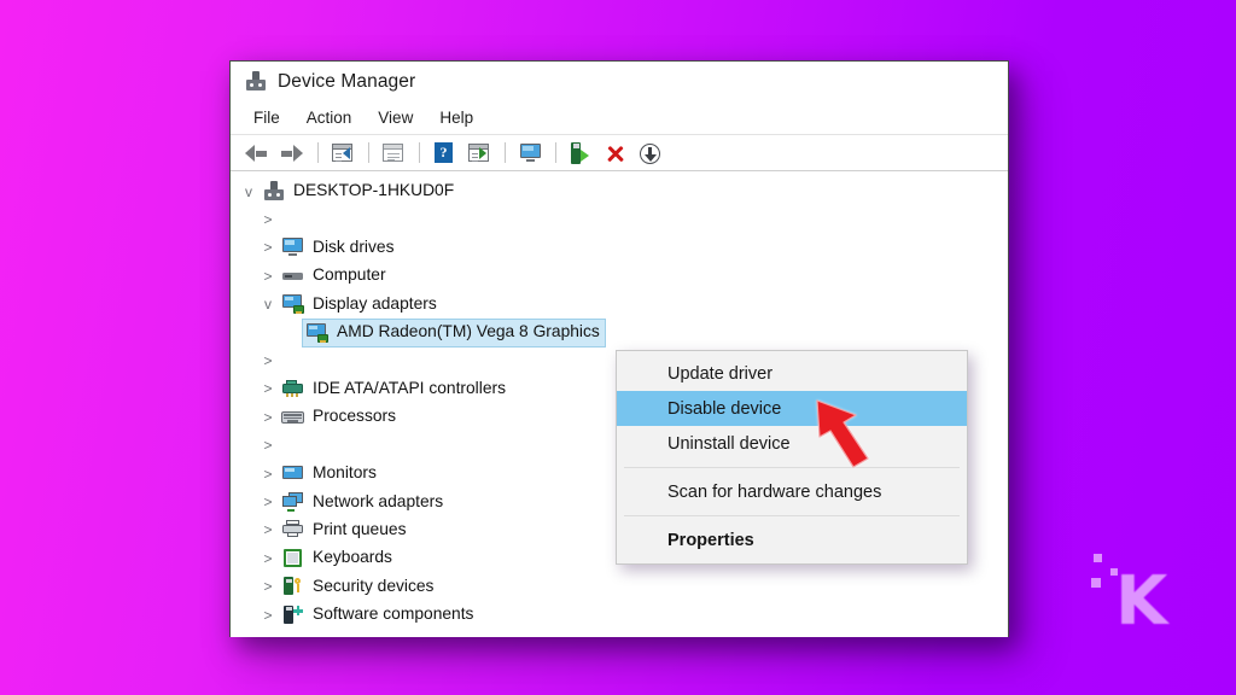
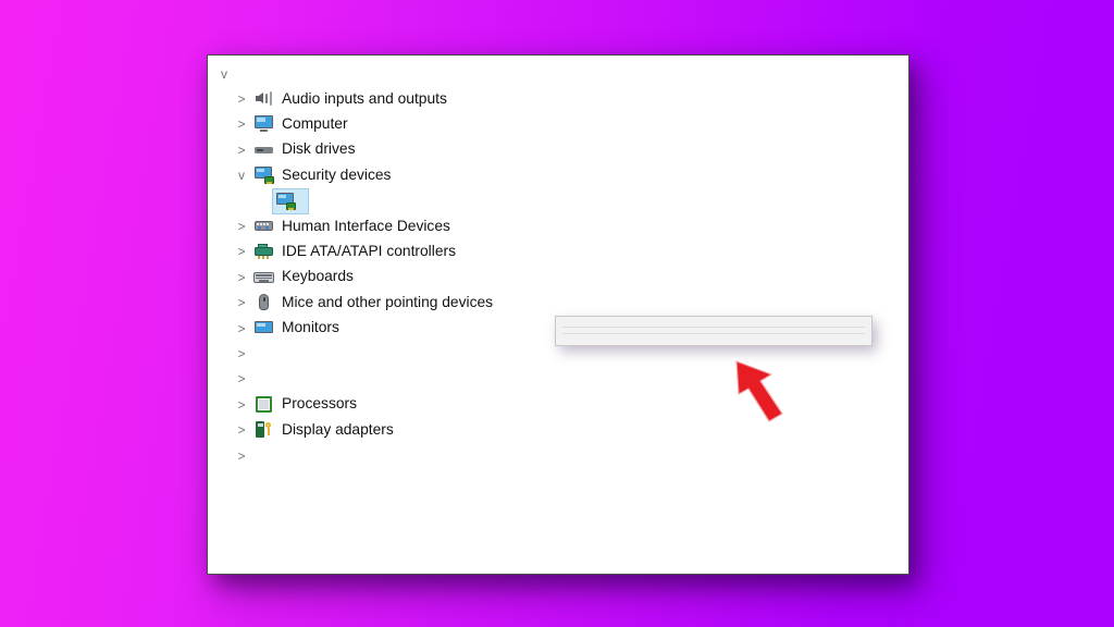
- K
- Device Manager
- File
- Action
- View
- Help
- ?
  v
- DESKTOP-1HKUD0F
  >
+ Audio inputs and outputs
  >
- Disk drives
+ Computer
  >
- Computer
+ Disk drives
  v
- Display adapters
+ Security devices
- AMD Radeon(TM) Vega 8 Graphics
  >
+ Human Interface Devices
  >
  IDE ATA/ATAPI controllers
  >
- Processors
+ Keyboards
  >
+ Mice and other pointing devices
  >
  Monitors
  >
- Network adapters
  >
- Print queues
  >
- Keyboards
+ Processors
  >
- Security devices
+ Display adapters
  >
- Software components
- Update driver
- Disable device
- Uninstall device
- Scan for hardware changes
- Properties
